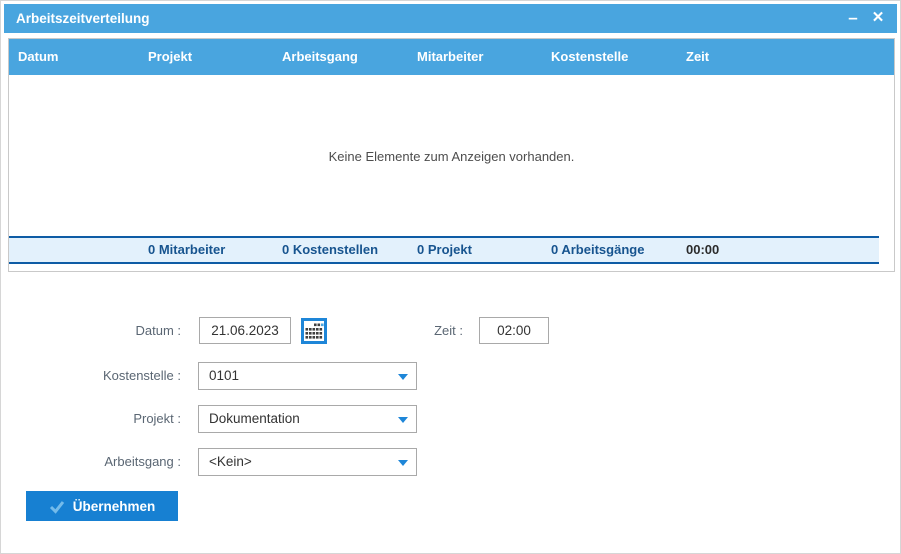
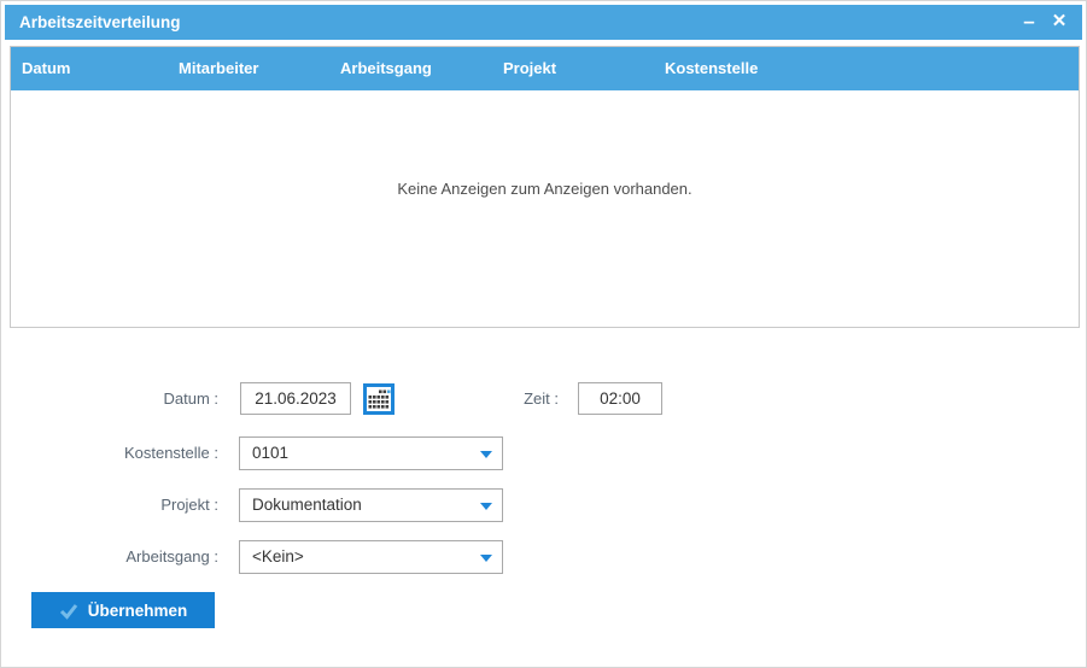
  Arbeitszeitverteilung
  –
  ✕
  Datum
- Projekt
+ Mitarbeiter
  Arbeitsgang
- Mitarbeiter
+ Projekt
  Kostenstelle
- Zeit
- Keine Elemente zum Anzeigen vorhanden.
+ Keine Anzeigen zum Anzeigen vorhanden.
- 0 Mitarbeiter
- 0 Kostenstellen
- 0 Projekt
- 0 Arbeitsgänge
- 00:00
  Datum :
  21.06.2023
  Zeit :
  02:00
  Kostenstelle :
  0101
  Projekt :
  Dokumentation
  Arbeitsgang :
  <Kein>
  Übernehmen
